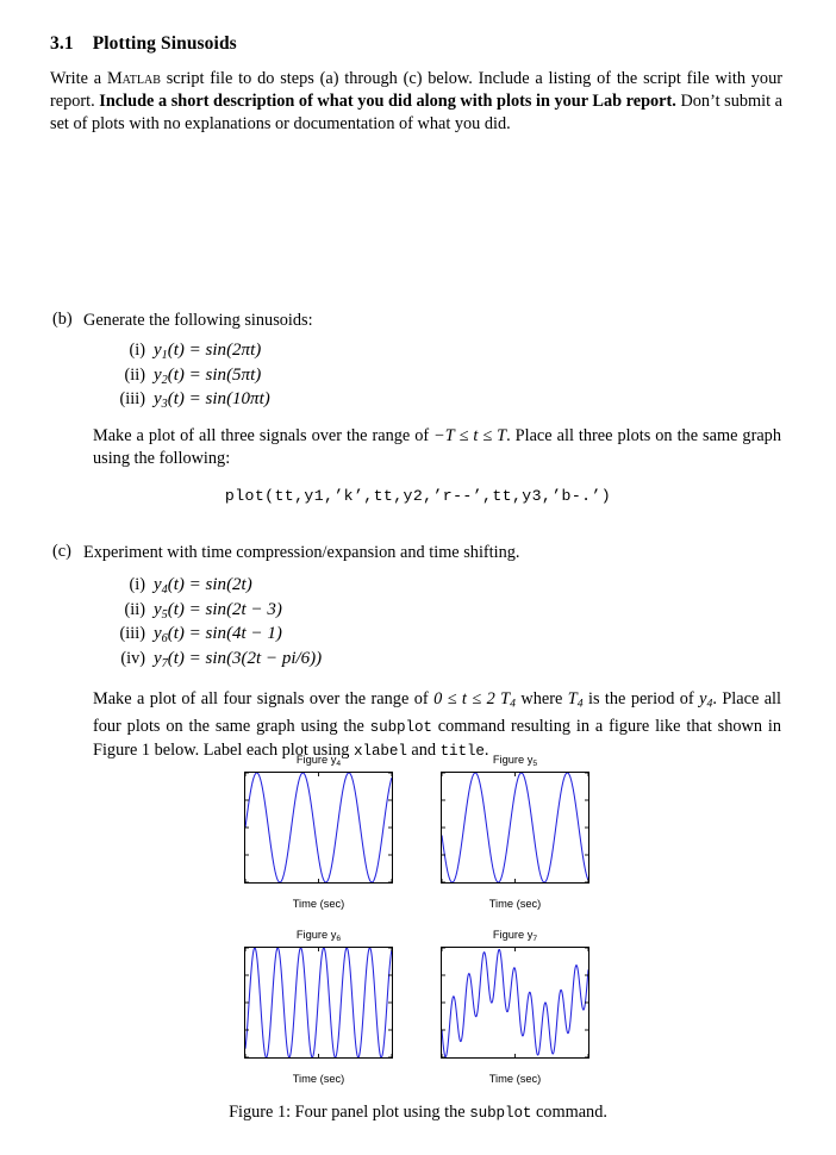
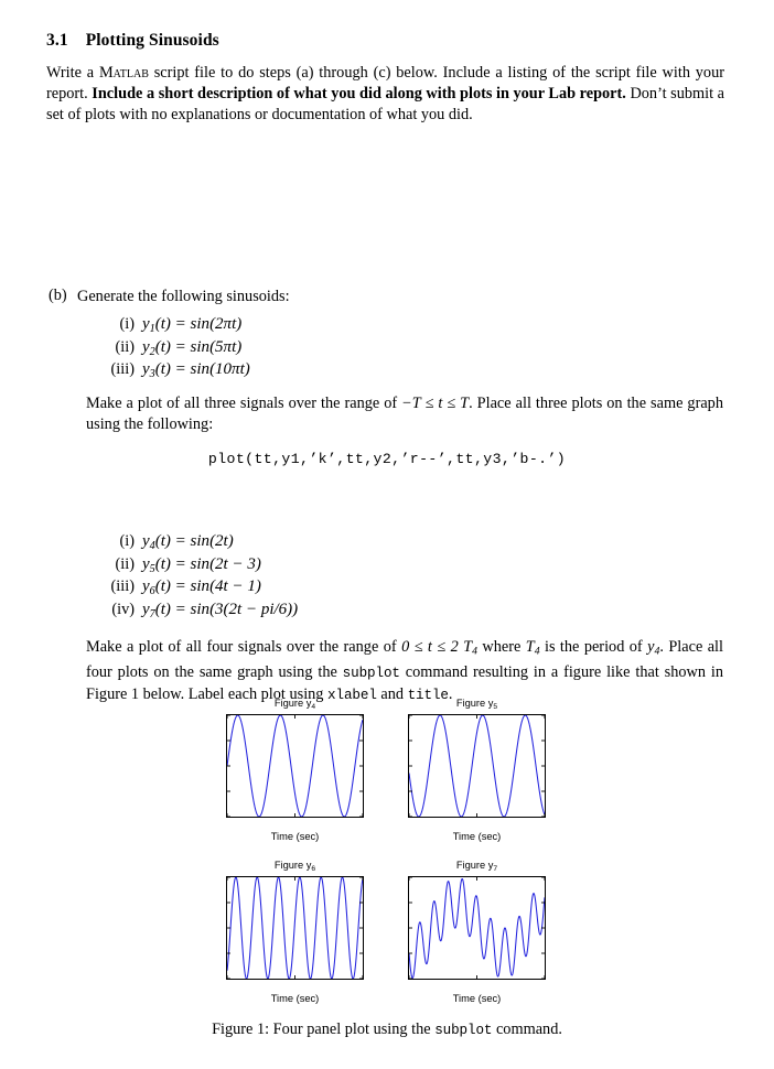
  3.1 Plotting Sinusoids
  Write a Matlab script file to do steps (a) through (c) below. Include a listing of the script file with your report. Include a short description of what you did along with plots in your Lab report. Don’t submit a set of plots with no explanations or documentation of what you did.
  (b)
  Generate the following sinusoids:
  (i)
  y1(t) = sin(2πt)
  (ii)
  y2(t) = sin(5πt)
  (iii)
  y3(t) = sin(10πt)
  Make a plot of all three signals over the range of −T ≤ t ≤ T. Place all three plots on the same graph using the following:
  plot(tt,y1,’k’,tt,y2,’r--’,tt,y3,’b-.’)
- (c)
- Experiment with time compression/expansion and time shifting.
  (i)
  y4(t) = sin(2t)
  (ii)
  y5(t) = sin(2t − 3)
  (iii)
  y6(t) = sin(4t − 1)
  (iv)
  y7(t) = sin(3(2t − pi/6))
  Make a plot of all four signals over the range of 0 ≤ t ≤ 2 T4 where T4 is the period of y4. Place all four plots on the same graph using the subplot command resulting in a figure like that shown in Figure 1 below. Label each plot using xlabel and title.
  Figure y
  Time (sec)
  Figure y
  Time (sec)
  Figure y
  Time (sec)
  Figure y
  Time (sec)
  Figure 1: Four panel plot using the subplot command.
